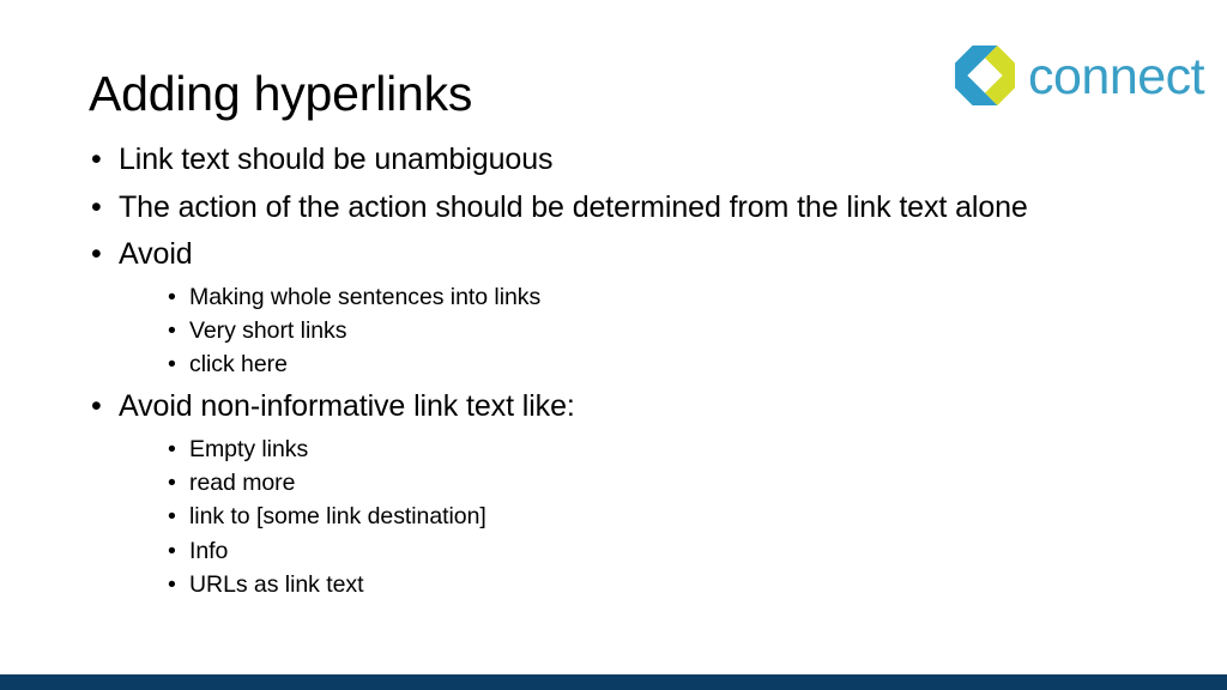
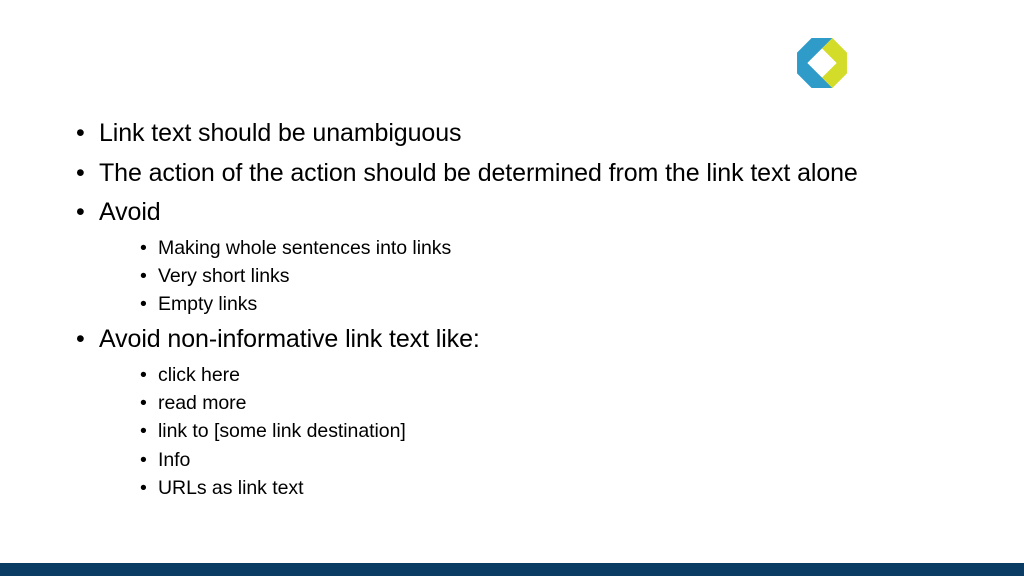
- connect
- Adding hyperlinks
  •
  Link text should be unambiguous
  •
  The action of the action should be determined from the link text alone
  •
  Avoid
  •
  Making whole sentences into links
  •
  Very short links
  •
- click here
+ Empty links
  •
  Avoid non-informative link text like:
  •
- Empty links
+ click here
  •
  read more
  •
  link to [some link destination]
  •
  Info
  •
  URLs as link text
